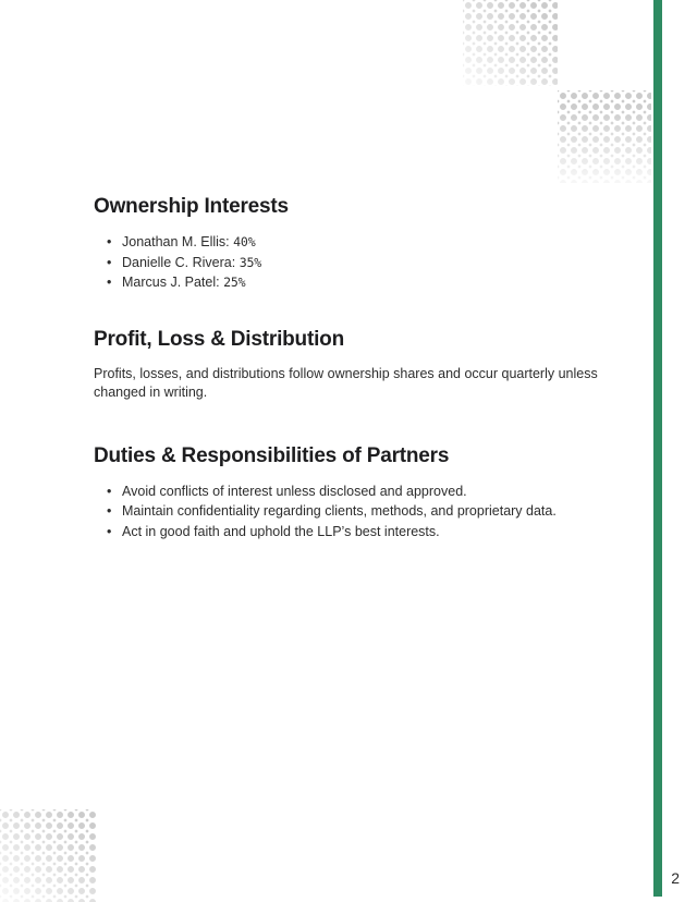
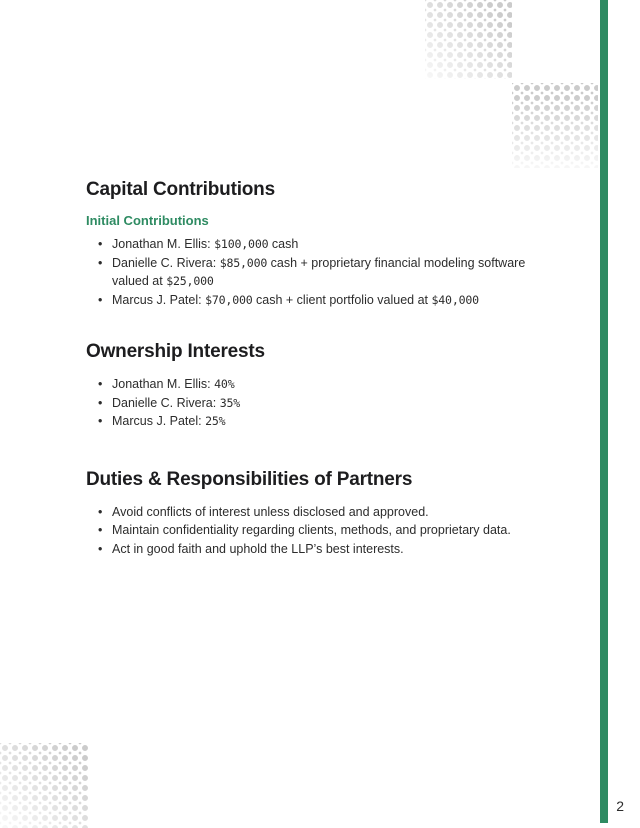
+ Capital Contributions
+ Initial Contributions
+ Jonathan M. Ellis: $100,000 cash
+ Danielle C. Rivera: $85,000 cash + proprietary financial modeling software valued at $25,000
+ Marcus J. Patel: $70,000 cash + client portfolio valued at $40,000
  Ownership Interests
  Jonathan M. Ellis: 40%
  Danielle C. Rivera: 35%
  Marcus J. Patel: 25%
- Profit, Loss & Distribution
- Profits, losses, and distributions follow ownership shares and occur quarterly unless changed in writing.
  Duties & Responsibilities of Partners
  Avoid conflicts of interest unless disclosed and approved.
  Maintain confidentiality regarding clients, methods, and proprietary data.
  Act in good faith and uphold the LLP’s best interests.
  2
